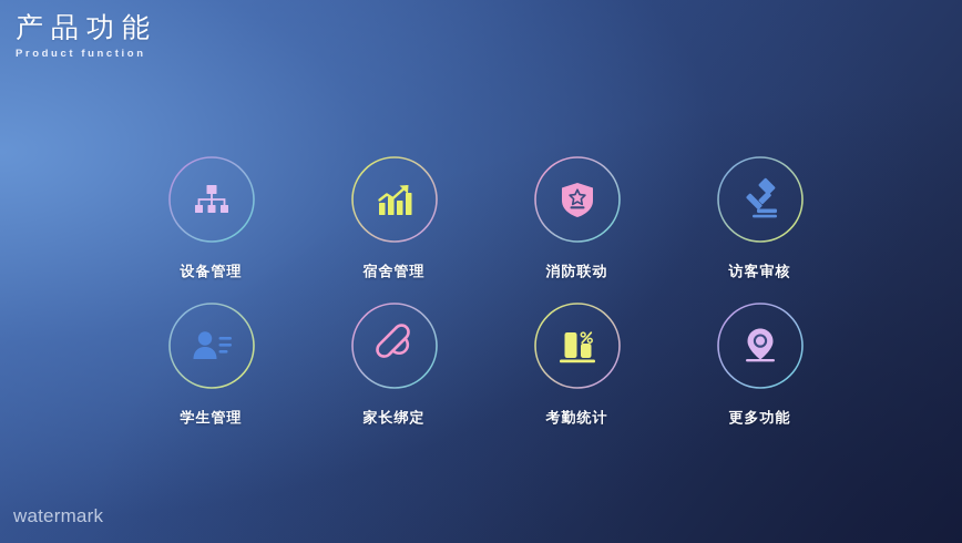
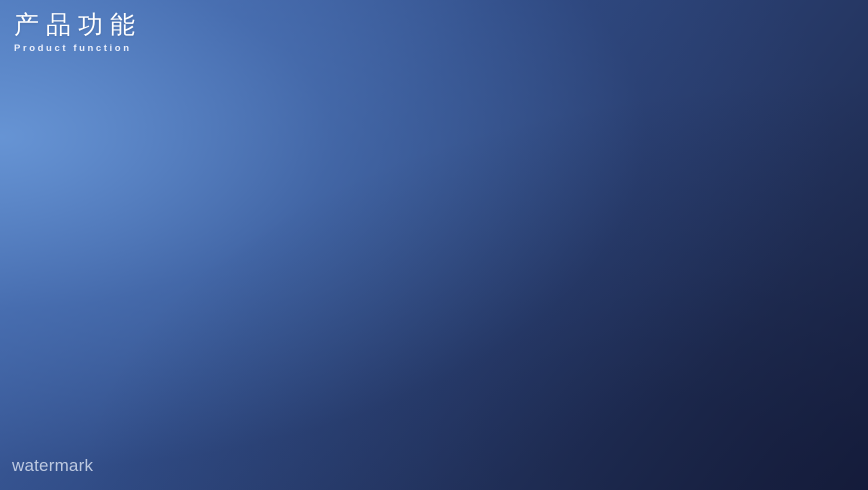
  产品功能
  Product function
- 设备管理
- 宿舍管理
- 消防联动
- 访客审核
- 学生管理
- 家长绑定
- 考勤统计
- 更多功能
  watermark
